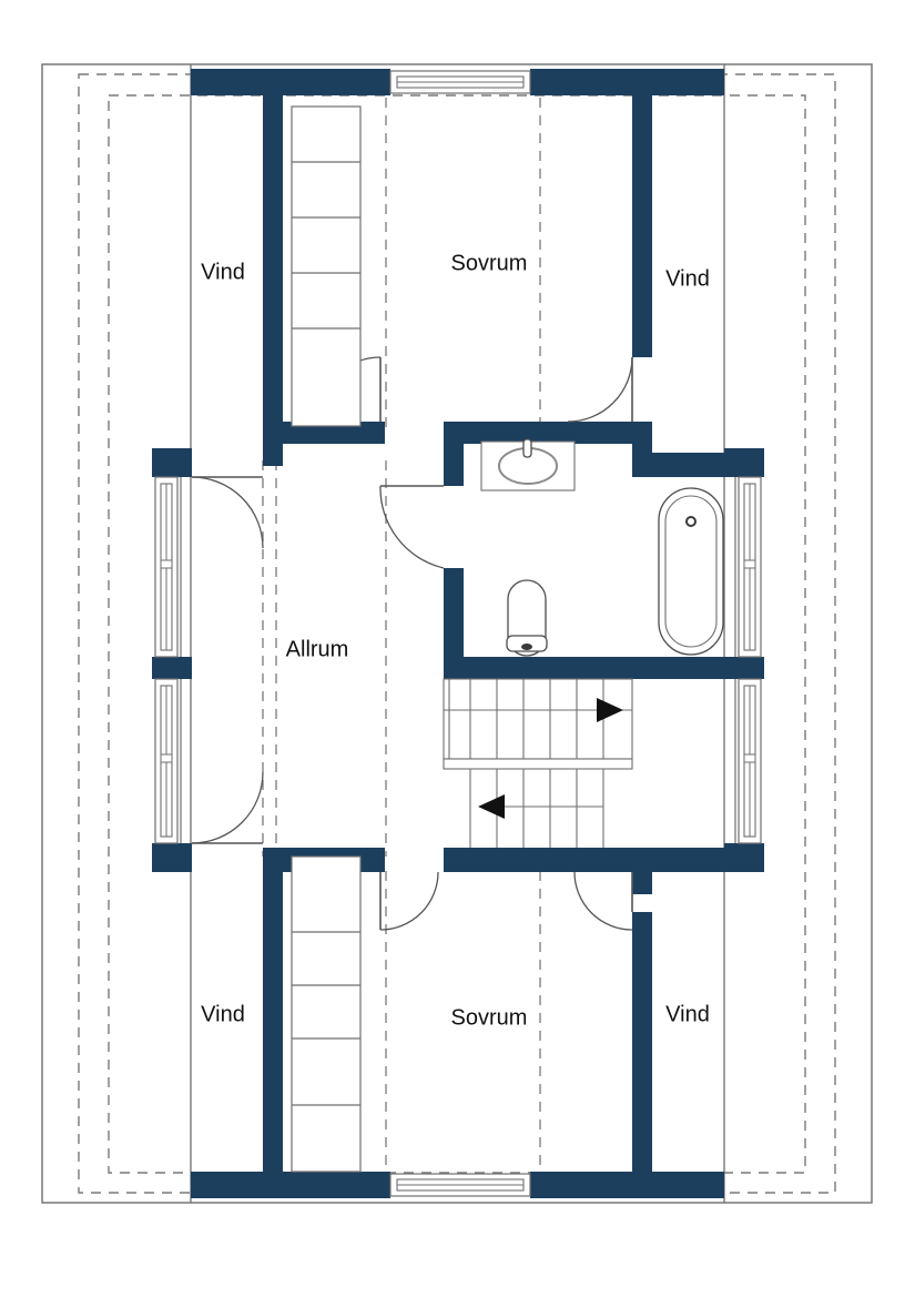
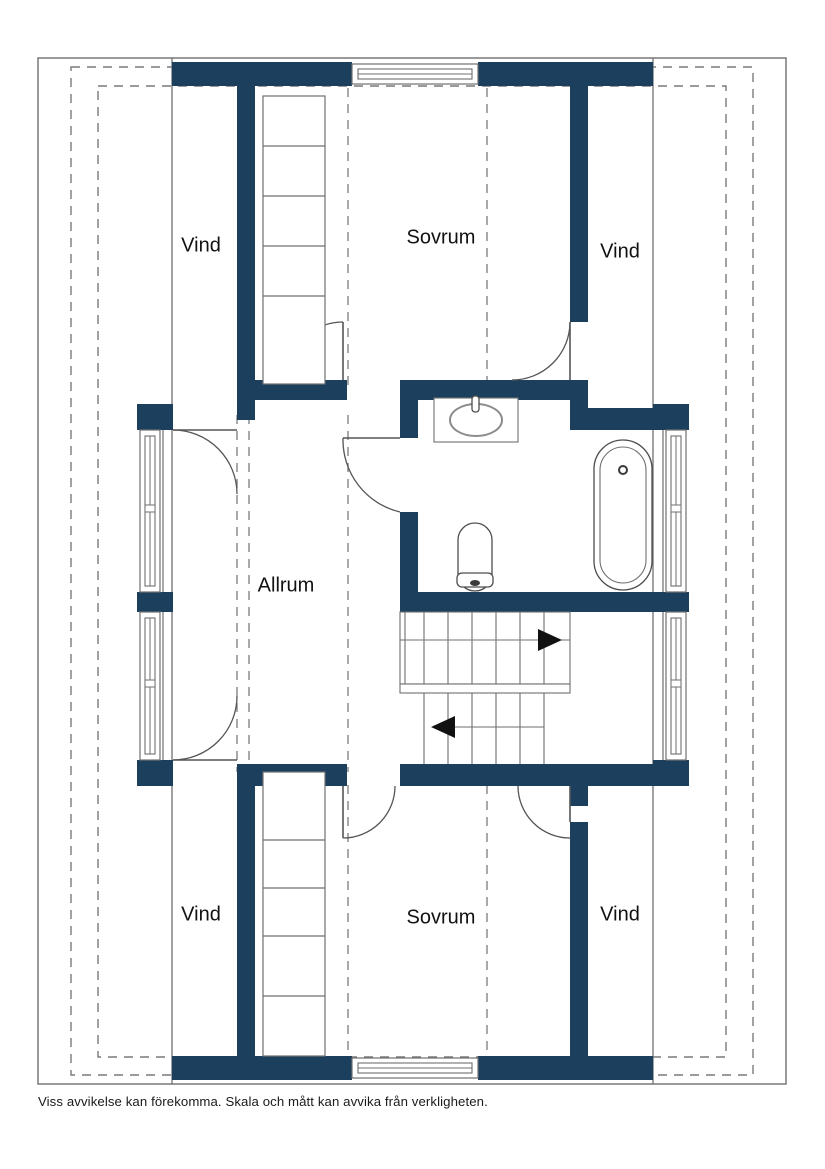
  Vind
  Sovrum
  Vind
  Allrum
  Vind
  Sovrum
  Vind
+ Viss avvikelse kan förekomma. Skala och mått kan avvika från verkligheten.
